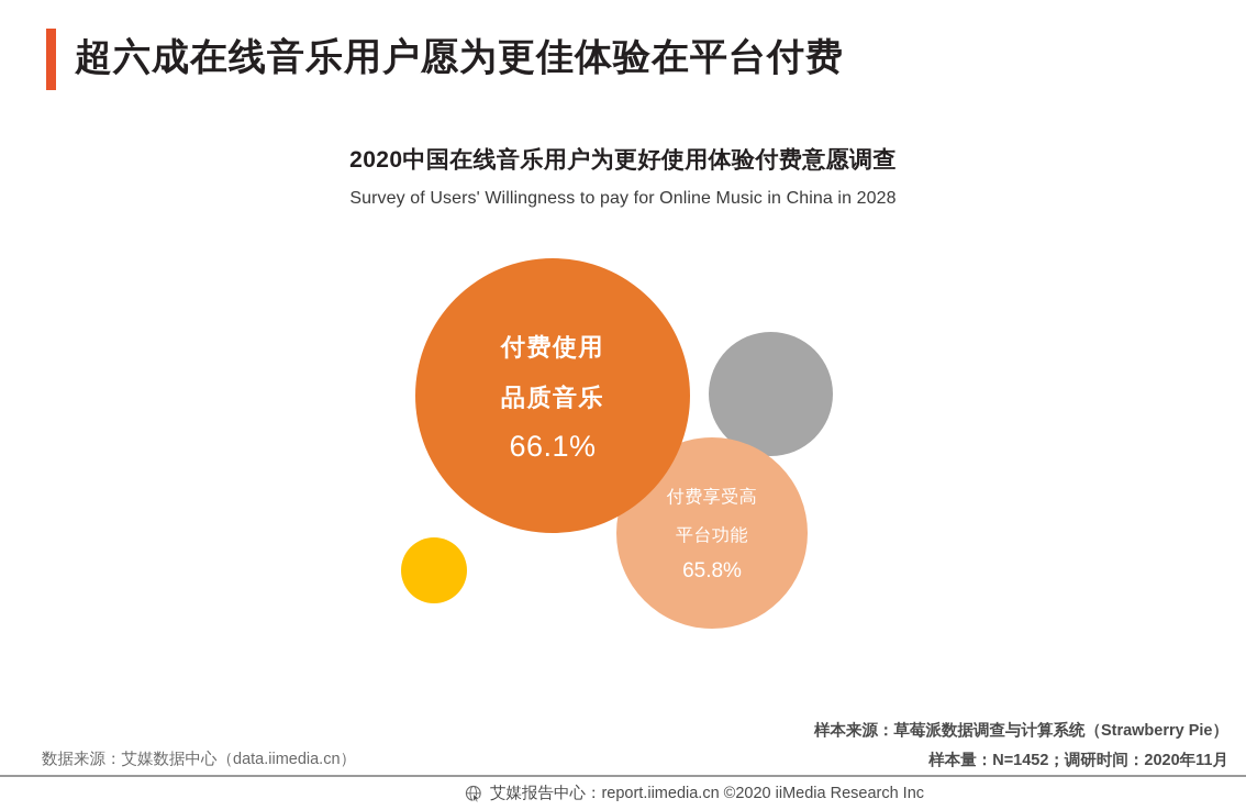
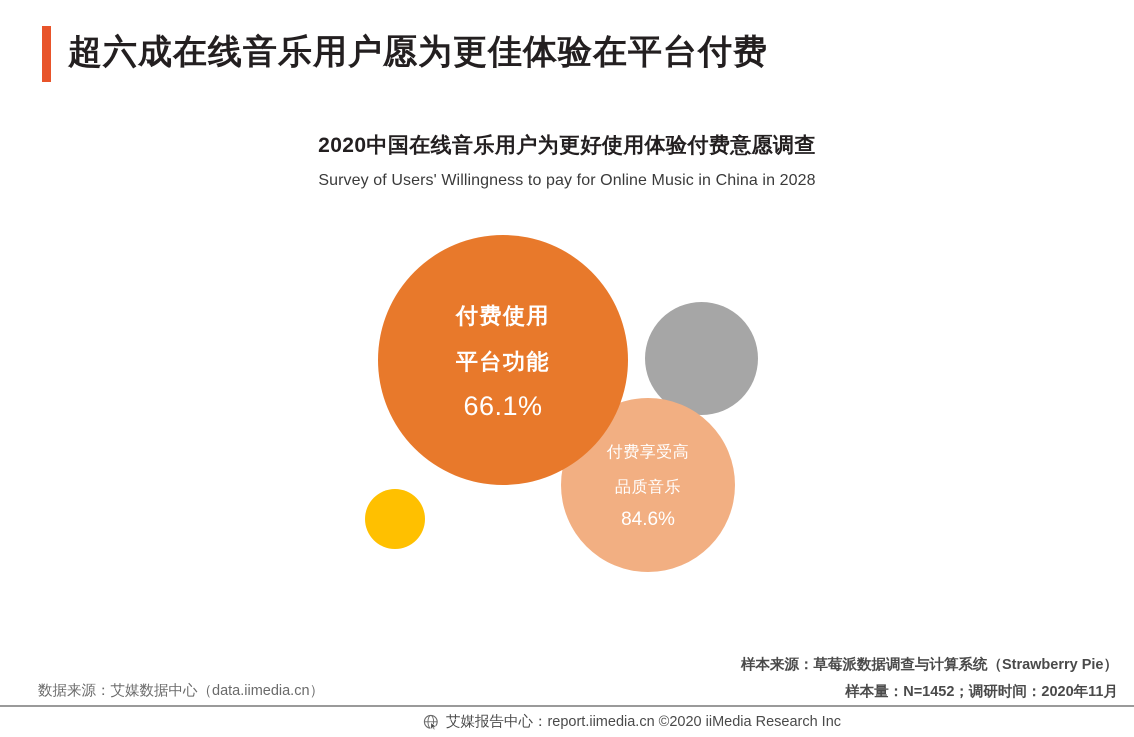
  超六成在线音乐用户愿为更佳体验在平台付费
  2020中国在线音乐用户为更好使用体验付费意愿调查
  Survey of Users' Willingness to pay for Online Music in China in 2028
  付费享受高
- 平台功能
+ 品质音乐
- 65.8%
+ 84.6%
  付费使用
- 品质音乐
+ 平台功能
  66.1%
  数据来源：艾媒数据中心（data.iimedia.cn）
  样本来源：草莓派数据调查与计算系统（Strawberry Pie）
  样本量：N=1452；调研时间：2020年11月
  艾媒报告中心：report.iimedia.cn ©2020 iiMedia Research Inc
